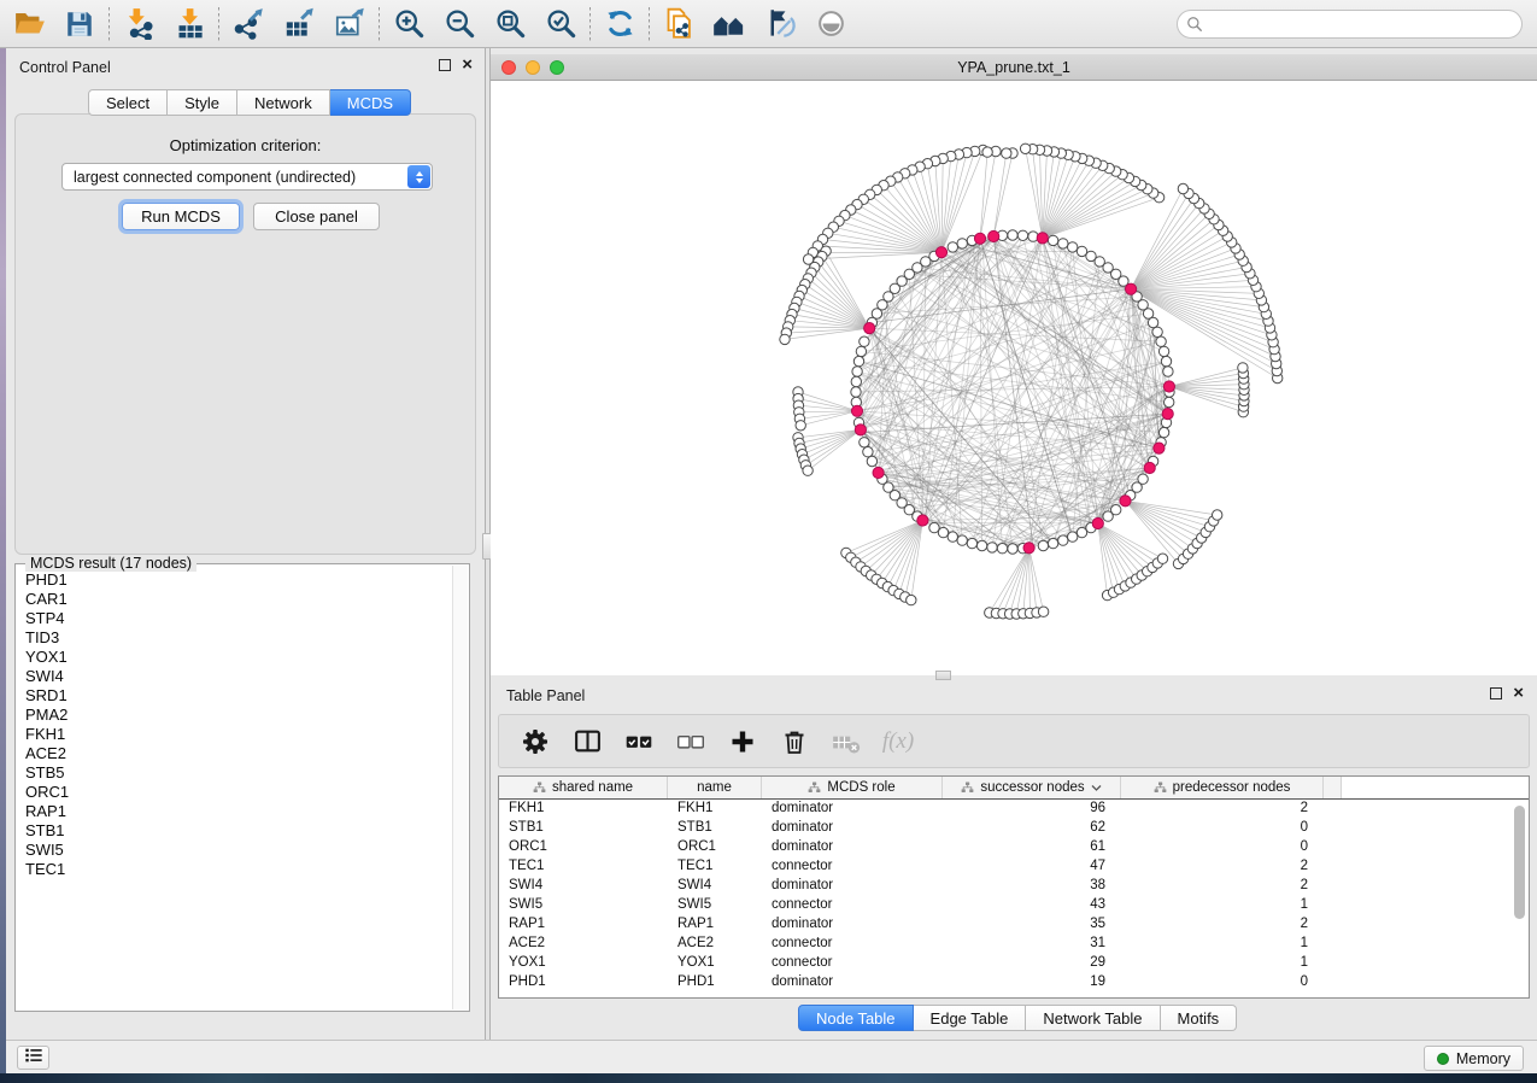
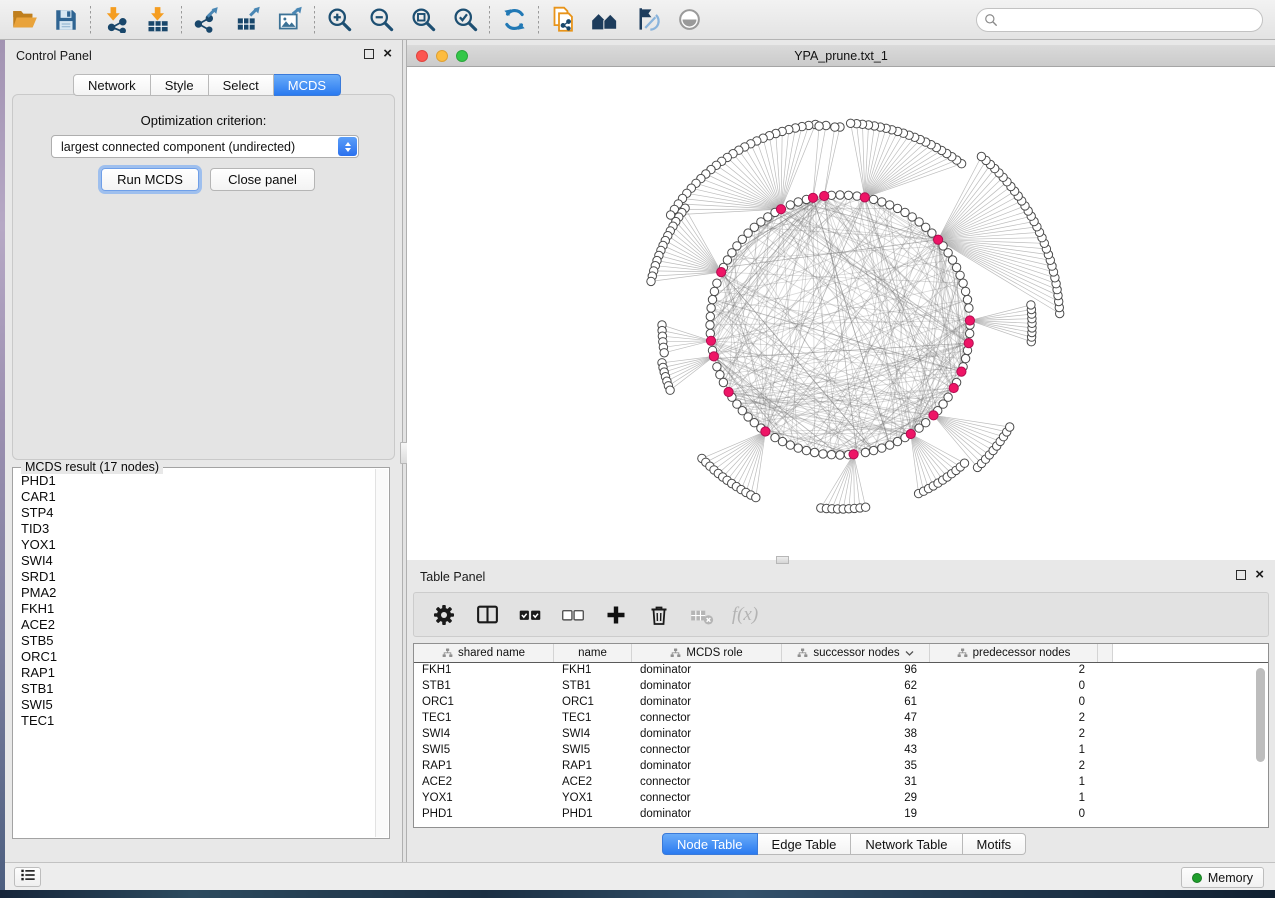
  Control Panel
  ×
- Select
+ Network
  Style
- Network
+ Select
  MCDS
  Optimization criterion:
  largest connected component (undirected)
  Run MCDS
  Close panel
  MCDS result (17 nodes)
  PHD1
  CAR1
  STP4
  TID3
  YOX1
  SWI4
  SRD1
  PMA2
  FKH1
  ACE2
  STB5
  ORC1
  RAP1
  STB1
  SWI5
  TEC1
  YPA_prune.txt_1
  Table Panel
  ×
  f(x)
  shared name
  name
  MCDS role
  successor nodes
  predecessor nodes
  FKH1
  FKH1
  dominator
  96
  2
  STB1
  STB1
  dominator
  62
  0
  ORC1
  ORC1
  dominator
  61
  0
  TEC1
  TEC1
  connector
  47
  2
  SWI4
  SWI4
  dominator
  38
  2
  SWI5
  SWI5
  connector
  43
  1
  RAP1
  RAP1
  dominator
  35
  2
  ACE2
  ACE2
  connector
  31
  1
  YOX1
  YOX1
  connector
  29
  1
  PHD1
  PHD1
  dominator
  19
  0
  Node Table
  Edge Table
  Network Table
  Motifs
  Memory
